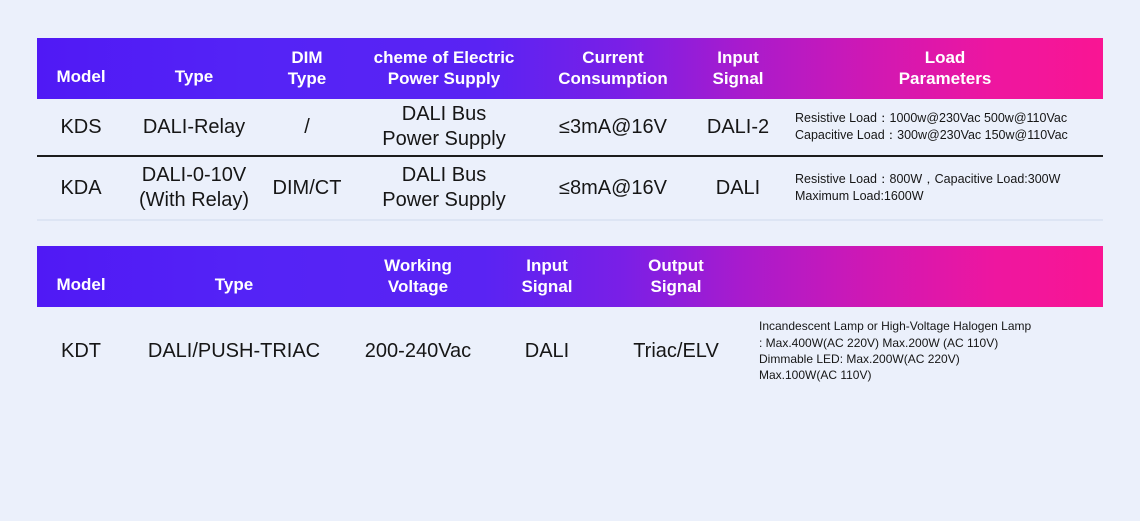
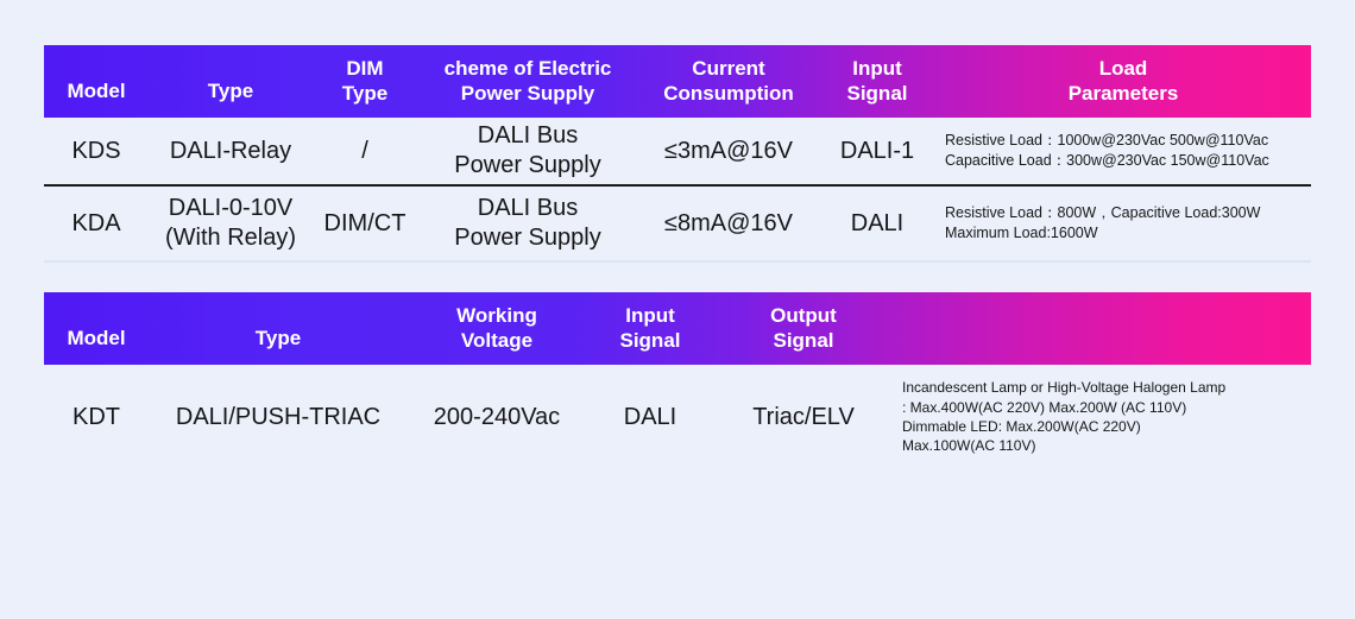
  Model
  Type
  DIM
  Type
  cheme of Electric
  Power Supply
  Current
  Consumption
  Input
  Signal
  Load
  Parameters
  KDS
  DALI-Relay
  /
  DALI Bus
  Power Supply
  ≤3mA@16V
- DALI-2
+ DALI-1
  Resistive Load：1000w@230Vac 500w@110Vac
  Capacitive Load：300w@230Vac 150w@110Vac
  KDA
  DALI-0-10V
  (With Relay)
  DIM/CT
  DALI Bus
  Power Supply
  ≤8mA@16V
  DALI
  Resistive Load：800W，Capacitive Load:300W
  Maximum Load:1600W
  Model
  Type
  Working
  Voltage
  Input
  Signal
  Output
  Signal
  KDT
  DALI/PUSH-TRIAC
  200-240Vac
  DALI
  Triac/ELV
  Incandescent Lamp or High-Voltage Halogen Lamp
  : Max.400W(AC 220V) Max.200W (AC 110V)
  Dimmable LED: Max.200W(AC 220V)
  Max.100W(AC 110V)
